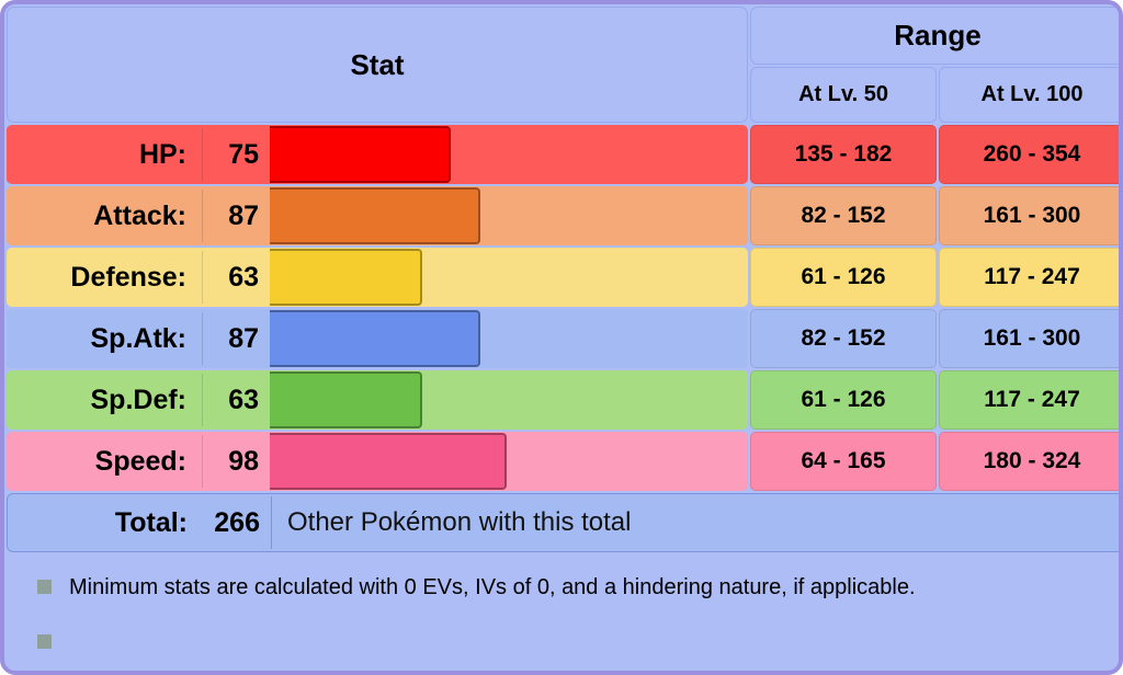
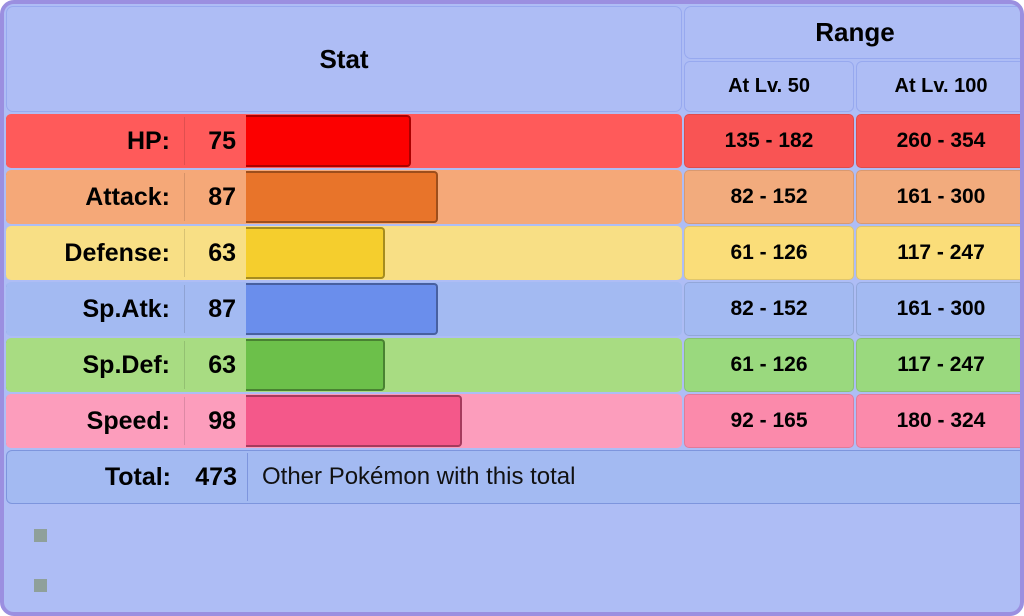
  Stat	Range
  At Lv. 50	At Lv. 100
  HP: 75	135 - 182	260 - 354
  Attack: 87	82 - 152	161 - 300
  Defense: 63	61 - 126	117 - 247
  Sp.Atk: 87	82 - 152	161 - 300
  Sp.Def: 63	61 - 126	117 - 247
- Speed: 98	64 - 165	180 - 324
+ Speed: 98	92 - 165	180 - 324
- Total: 266 Other Pokémon with this total
+ Total: 473 Other Pokémon with this total
- Minimum stats are calculated with 0 EVs, IVs of 0, and a hindering nature, if applicable.
